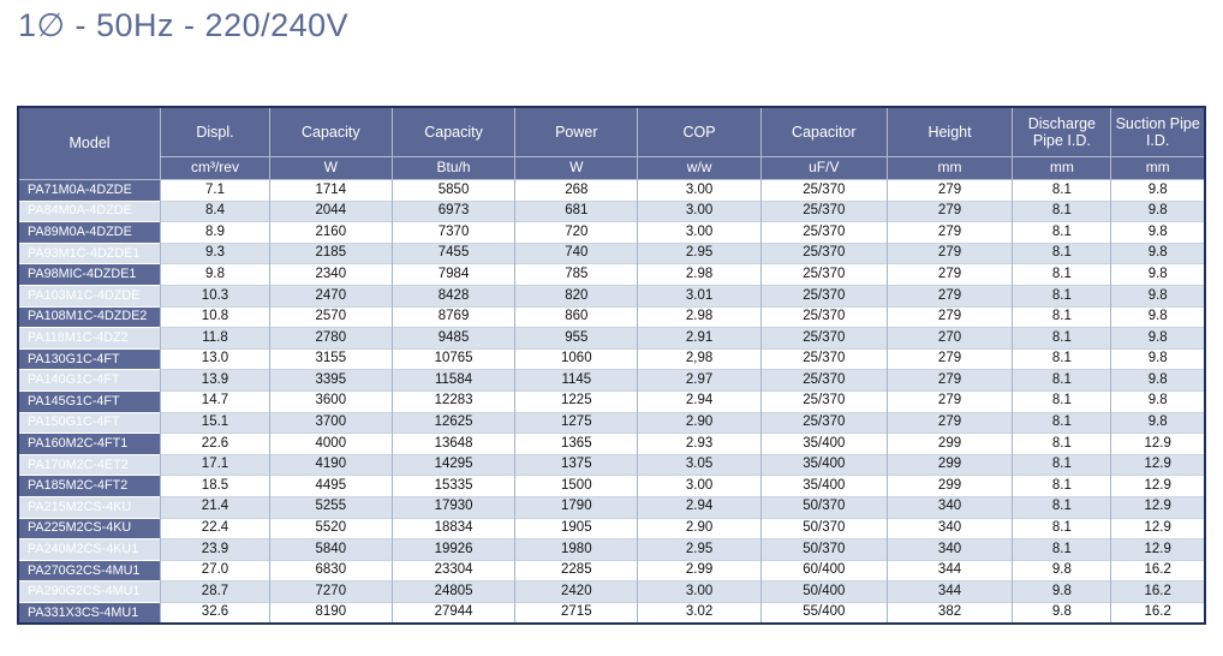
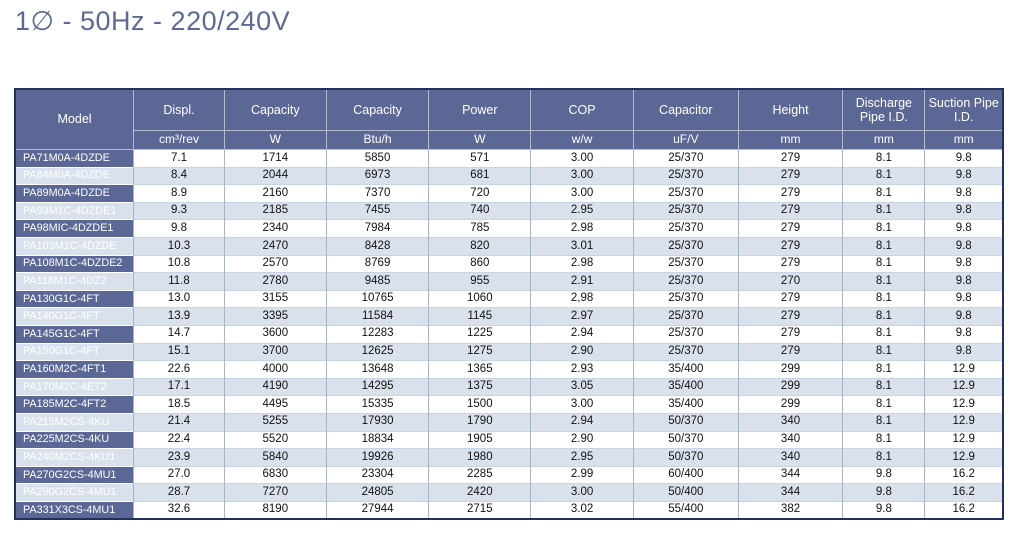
  1∅ - 50Hz - 220/240V
  Model	Displ.	Capacity	Capacity	Power	COP	Capacitor	Height	Discharge Pipe I.D.	Suction Pipe I.D.
  cm³/rev	W	Btu/h	W	w/w	uF/V	mm	mm	mm
- PA71M0A-4DZDE	7.1	1714	5850	268	3.00	25/370	279	8.1	9.8
+ PA71M0A-4DZDE	7.1	1714	5850	571	3.00	25/370	279	8.1	9.8
  PA84M0A-4DZDE	8.4	2044	6973	681	3.00	25/370	279	8.1	9.8
  PA89M0A-4DZDE	8.9	2160	7370	720	3.00	25/370	279	8.1	9.8
  PA93M1C-4DZDE1	9.3	2185	7455	740	2.95	25/370	279	8.1	9.8
  PA98MIC-4DZDE1	9.8	2340	7984	785	2.98	25/370	279	8.1	9.8
  PA103M1C-4DZDE	10.3	2470	8428	820	3.01	25/370	279	8.1	9.8
  PA108M1C-4DZDE2	10.8	2570	8769	860	2.98	25/370	279	8.1	9.8
  PA118M1C-4DZ2	11.8	2780	9485	955	2.91	25/370	270	8.1	9.8
  PA130G1C-4FT	13.0	3155	10765	1060	2,98	25/370	279	8.1	9.8
  PA140G1C-4FT	13.9	3395	11584	1145	2.97	25/370	279	8.1	9.8
  PA145G1C-4FT	14.7	3600	12283	1225	2.94	25/370	279	8.1	9.8
  PA150G1C-4FT	15.1	3700	12625	1275	2.90	25/370	279	8.1	9.8
  PA160M2C-4FT1	22.6	4000	13648	1365	2.93	35/400	299	8.1	12.9
  PA170M2C-4ET2	17.1	4190	14295	1375	3.05	35/400	299	8.1	12.9
  PA185M2C-4FT2	18.5	4495	15335	1500	3.00	35/400	299	8.1	12.9
  PA215M2CS-4KU	21.4	5255	17930	1790	2.94	50/370	340	8.1	12.9
  PA225M2CS-4KU	22.4	5520	18834	1905	2.90	50/370	340	8.1	12.9
  PA240M2CS-4KU1	23.9	5840	19926	1980	2.95	50/370	340	8.1	12.9
  PA270G2CS-4MU1	27.0	6830	23304	2285	2.99	60/400	344	9.8	16.2
  PA290G2CS-4MU1	28.7	7270	24805	2420	3.00	50/400	344	9.8	16.2
  PA331X3CS-4MU1	32.6	8190	27944	2715	3.02	55/400	382	9.8	16.2
